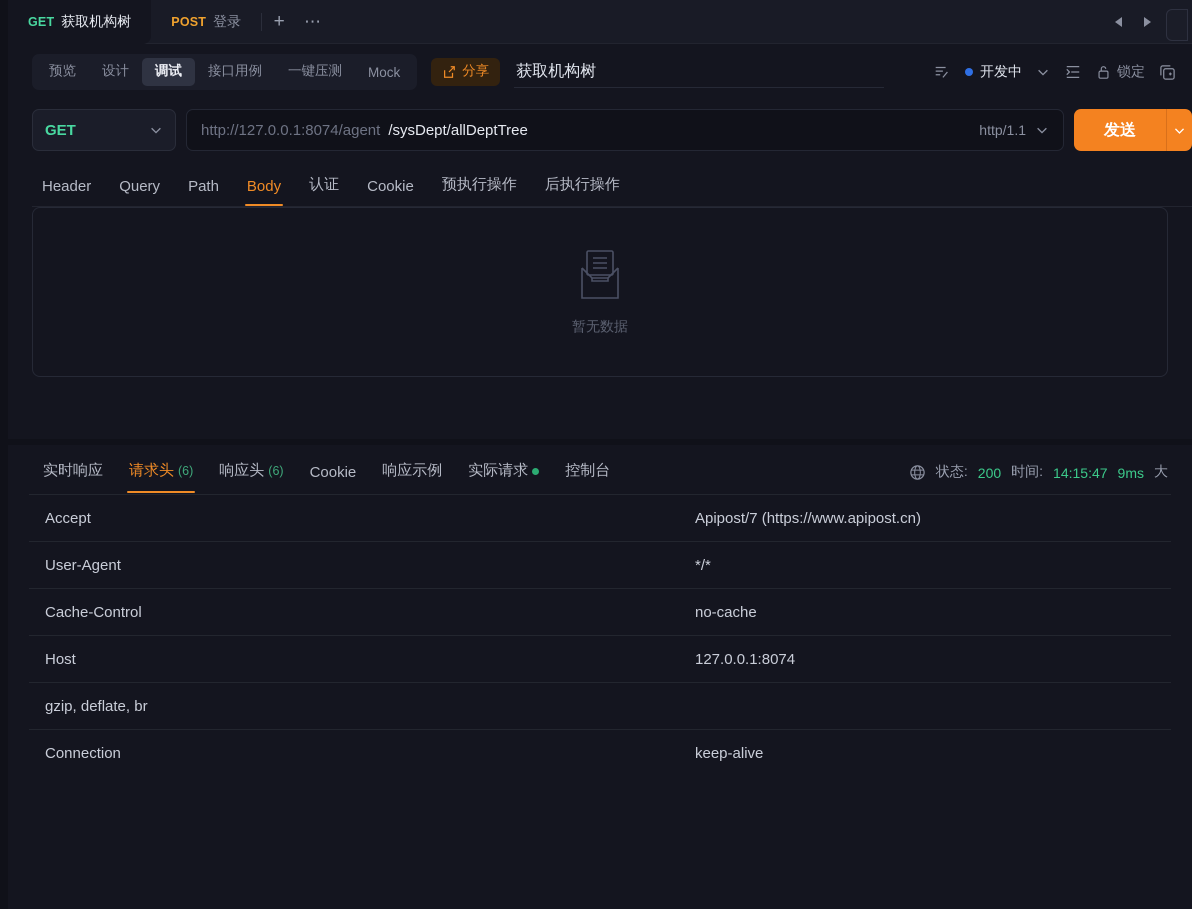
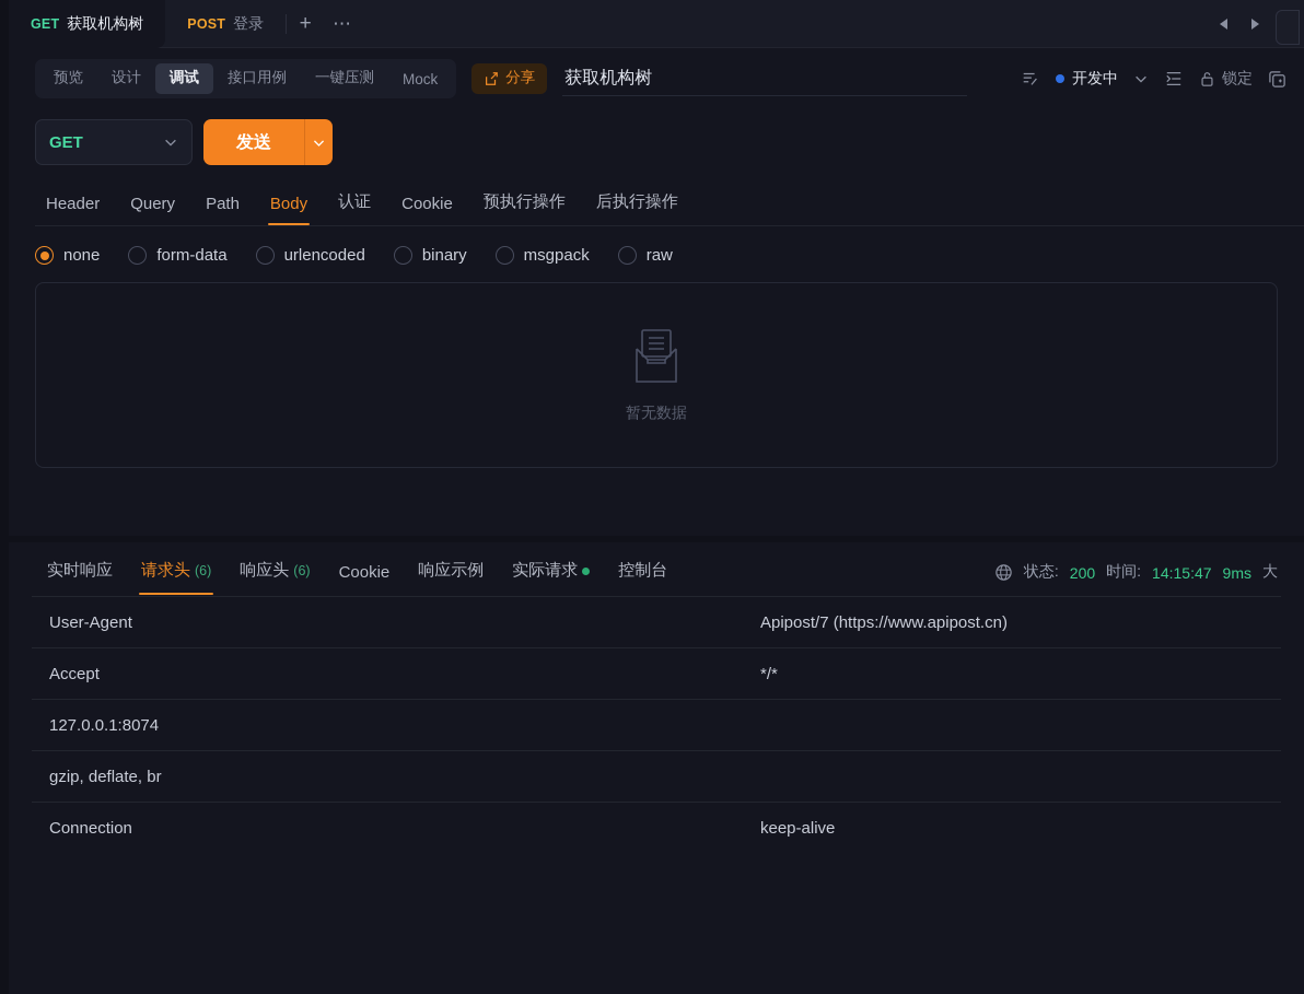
  GET
  获取机构树
  POST
  登录
  +
  ⋯
  预览
  设计
  调试
  接口用例
  一键压测
  Mock
  分享
  获取机构树
  开发中
  锁定
  GET
- http://127.0.0.1:8074/agent
- /sysDept/allDeptTree
- http/1.1
  发送
  Header
  Query
  Path
  Body
  认证
  Cookie
  预执行操作
  后执行操作
+ none
+ form-data
+ urlencoded
+ binary
+ msgpack
+ raw
  暂无数据
  实时响应
  请求头
  (6)
  响应头
  (6)
  Cookie
  响应示例
  实际请求
  控制台
  状态:
  200
  时间:
  14:15:47
  9ms
  大
- Accept
+ User-Agent
  Apipost/7 (https://www.apipost.cn)
- User-Agent
+ Accept
  */*
- Cache-Control
- no-cache
- Host
  127.0.0.1:8074
  gzip, deflate, br
  Connection
  keep-alive
